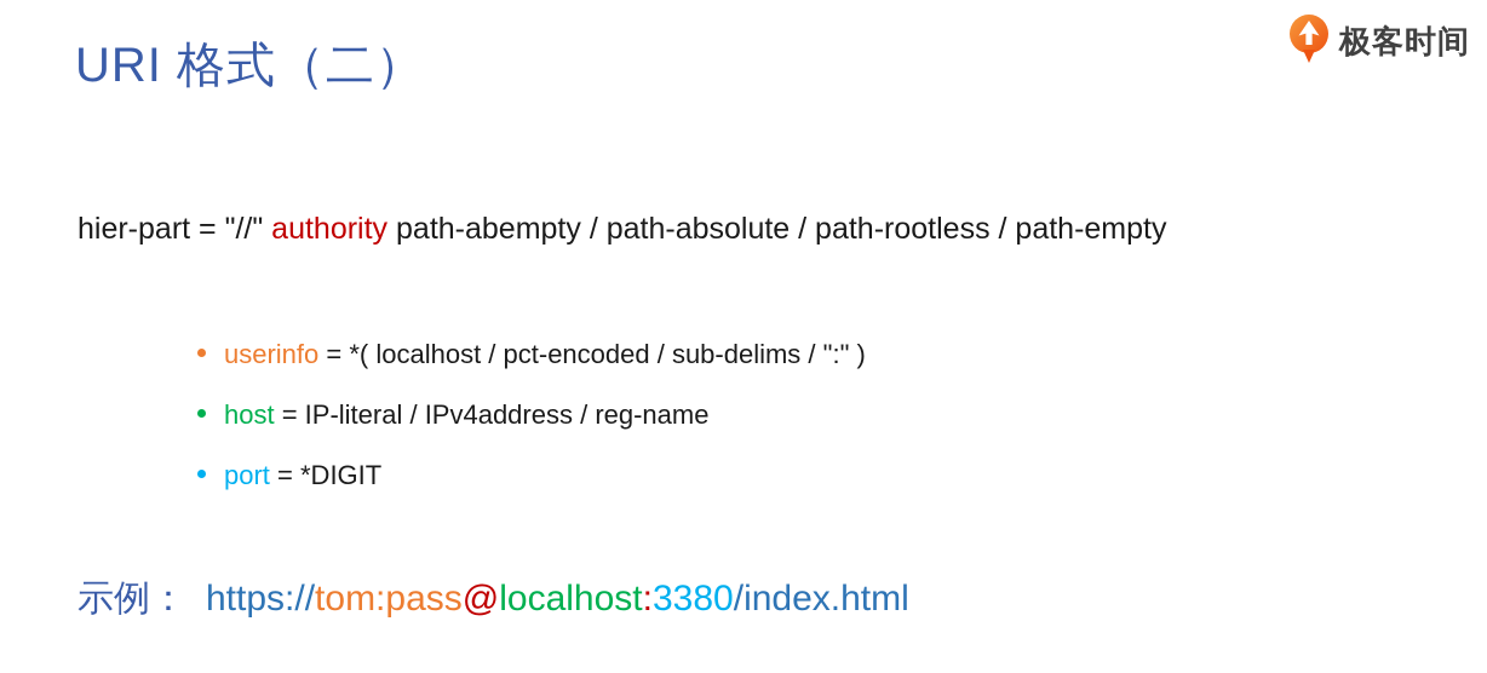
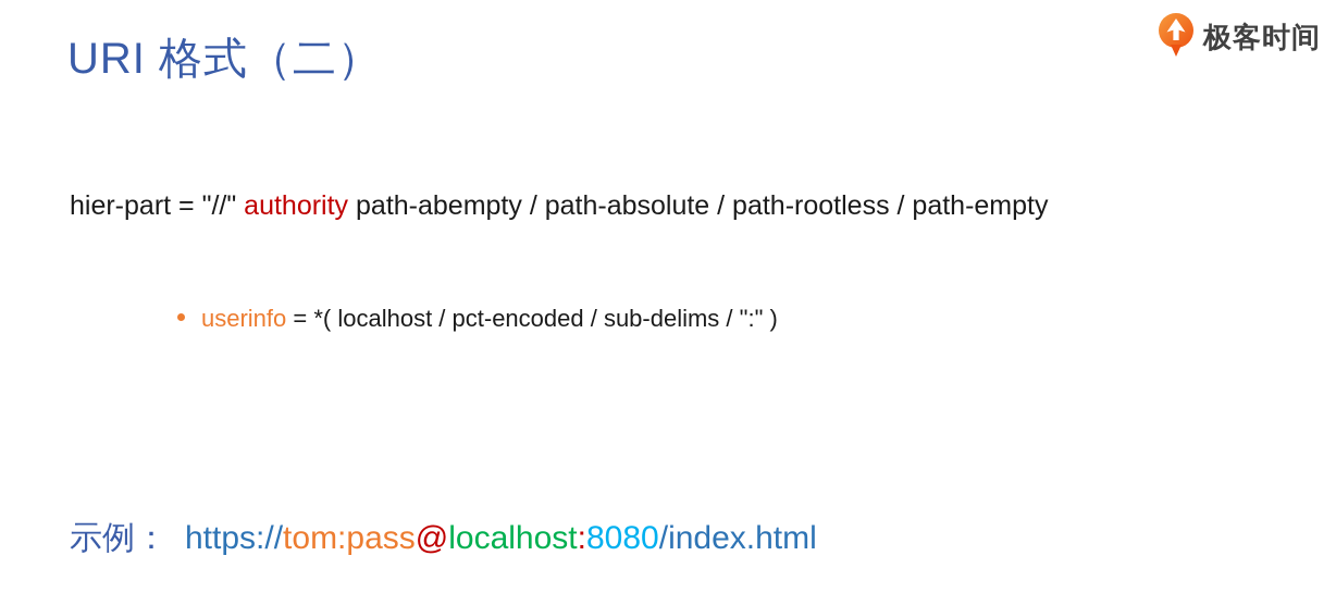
  URI 格式（二）
  极客时间
  hier-part = "//" authority path-abempty / path-absolute / path-rootless / path-empty
  userinfo = *( localhost / pct-encoded / sub-delims / ":" )
- host = IP-literal / IPv4address / reg-name
- port = *DIGIT
- 示例： https://tom:pass@localhost:3380/index.html
+ 示例： https://tom:pass@localhost:8080/index.html
